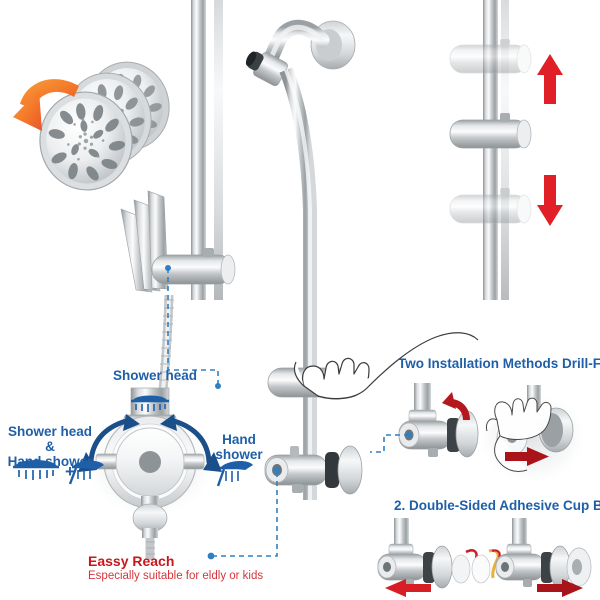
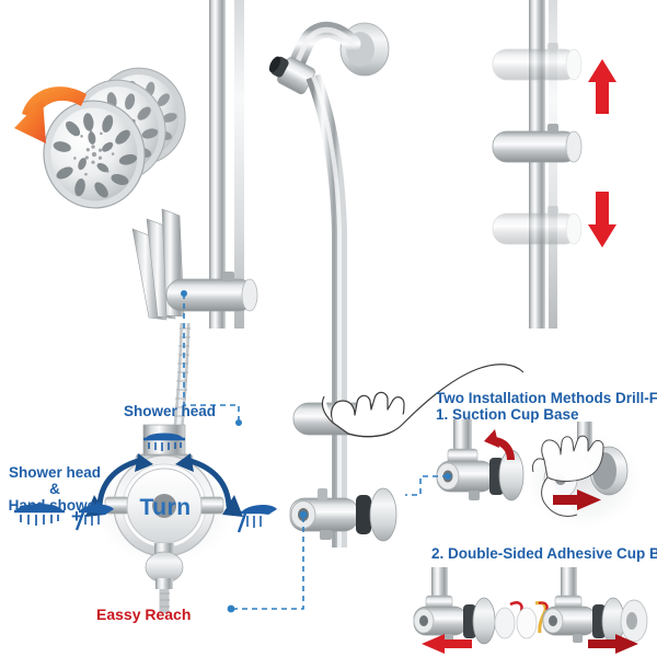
  Shower head
  Shower head
  &
  Hand shower
- Hand
- shower
  +
+ Turn
  Eassy Reach
- Especially suitable for eldly or kids
  Two Installation Methods Drill-F
+ 1. Suction Cup Base
  2. Double-Sided Adhesive Cup B
